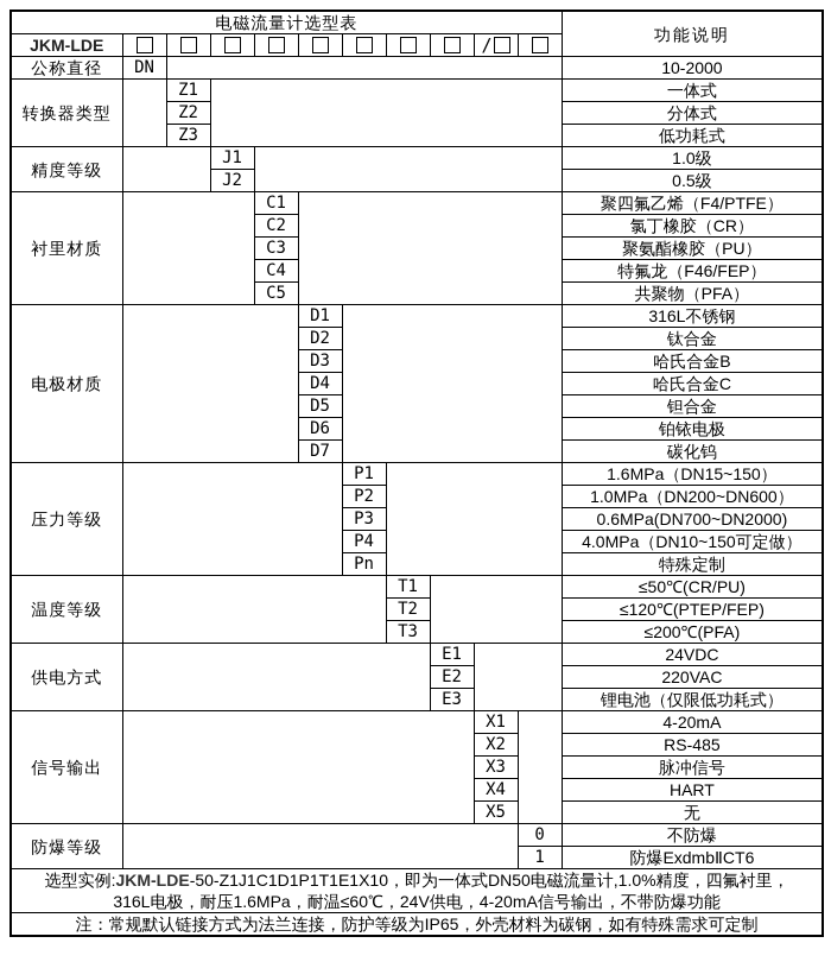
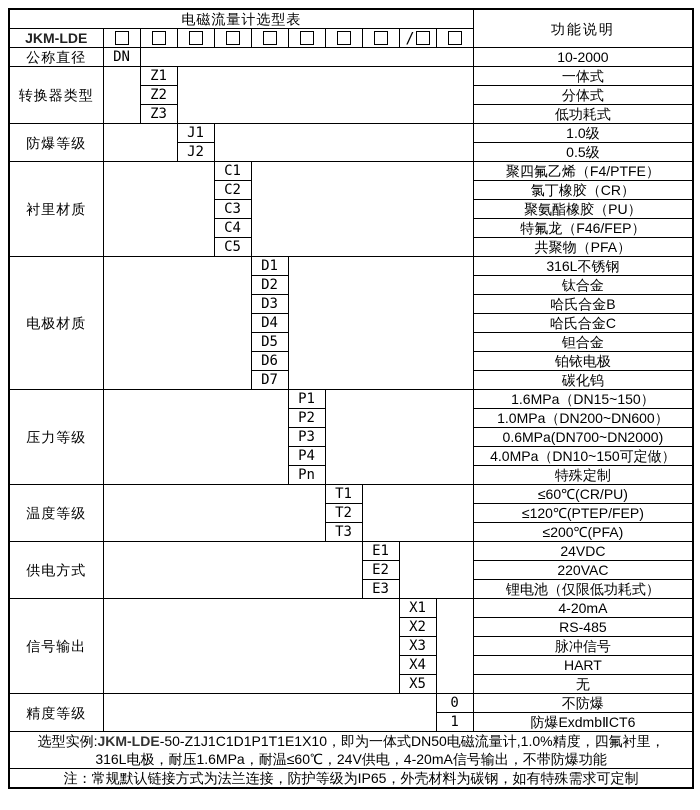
  电磁流量计选型表	功能说明
  JKM-LDE									/
  公称直径	DN		10-2000
  转换器类型		Z1		一体式
  Z2	分体式
  Z3	低功耗式
- 精度等级		J1		1.0级
+ 防爆等级		J1		1.0级
  J2	0.5级
  衬里材质		C1		聚四氟乙烯（F4/PTFE）
  C2	氯丁橡胶（CR）
  C3	聚氨酯橡胶（PU）
  C4	特氟龙（F46/FEP）
  C5	共聚物（PFA）
  电极材质		D1		316L不锈钢
  D2	钛合金
  D3	哈氏合金B
  D4	哈氏合金C
  D5	钽合金
  D6	铂铱电极
  D7	碳化钨
  压力等级		P1		1.6MPa（DN15~150）
  P2	1.0MPa（DN200~DN600）
  P3	0.6MPa(DN700~DN2000)
  P4	4.0MPa（DN10~150可定做）
  Pn	特殊定制
- 温度等级		T1		≤50℃(CR/PU)
+ 温度等级		T1		≤60℃(CR/PU)
  T2	≤120℃(PTEP/FEP)
  T3	≤200℃(PFA)
  供电方式		E1		24VDC
  E2	220VAC
  E3	锂电池（仅限低功耗式）
  信号输出		X1		4-20mA
  X2	RS-485
  X3	脉冲信号
  X4	HART
  X5	无
- 防爆等级		0	不防爆
+ 精度等级		0	不防爆
  1	防爆ExdmbⅡCT6
  选型实例:JKM-LDE-50-Z1J1C1D1P1T1E1X10，即为一体式DN50电磁流量计,1.0%精度，四氟衬里， 316L电极，耐压1.6MPa，耐温≤60℃，24V供电，4-20mA信号输出，不带防爆功能
  注：常规默认链接方式为法兰连接，防护等级为IP65，外壳材料为碳钢，如有特殊需求可定制
